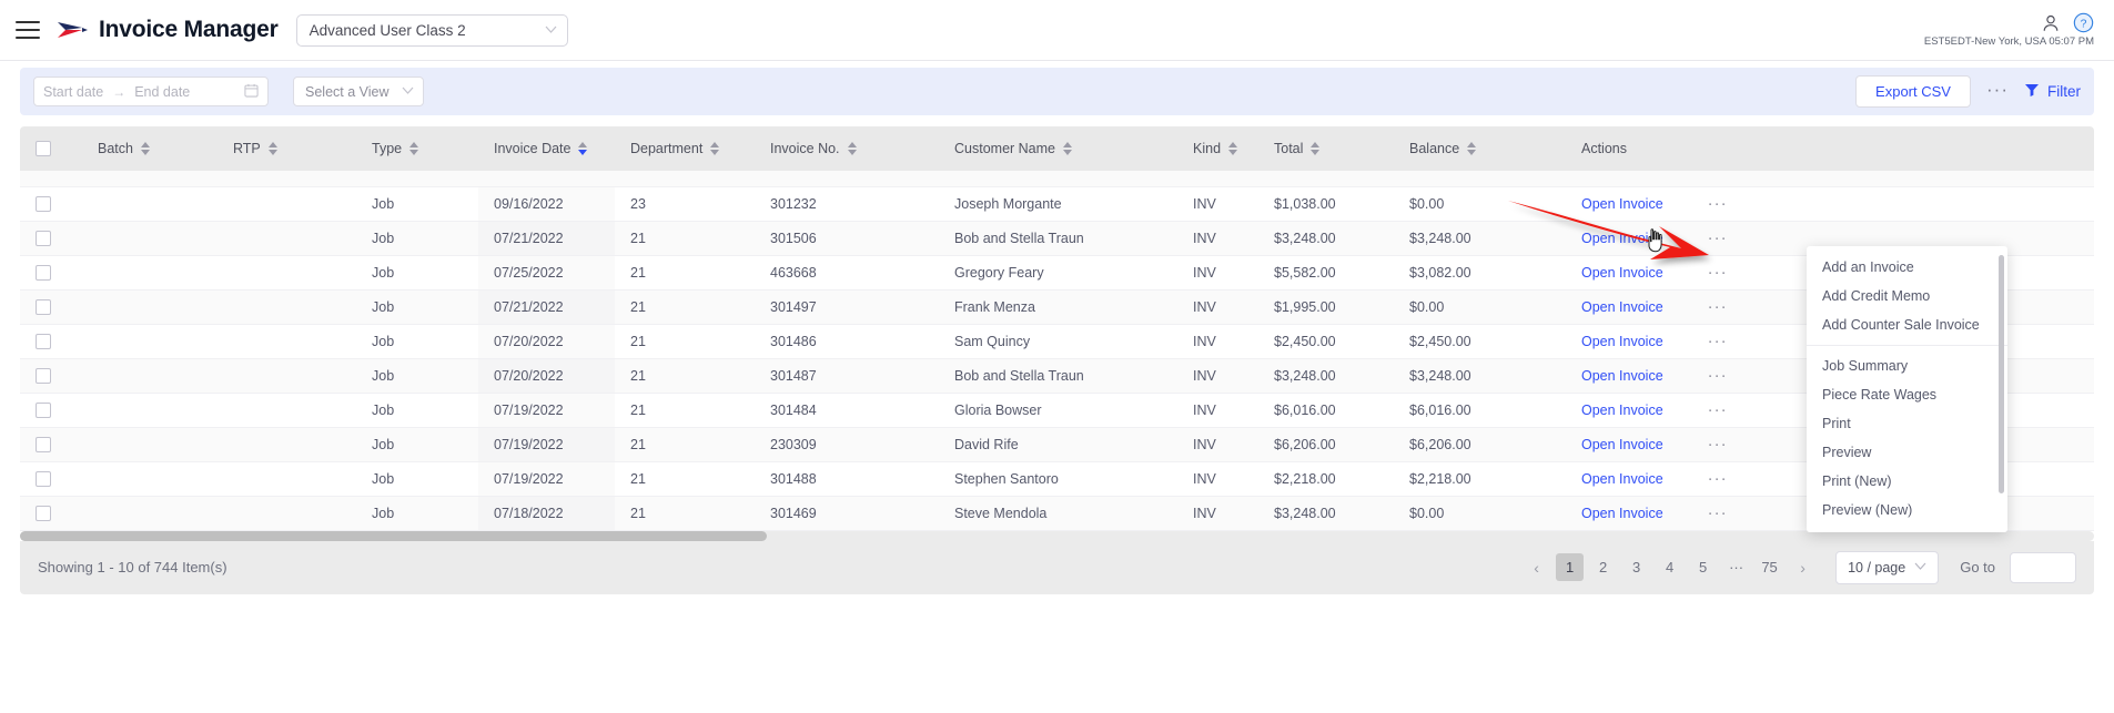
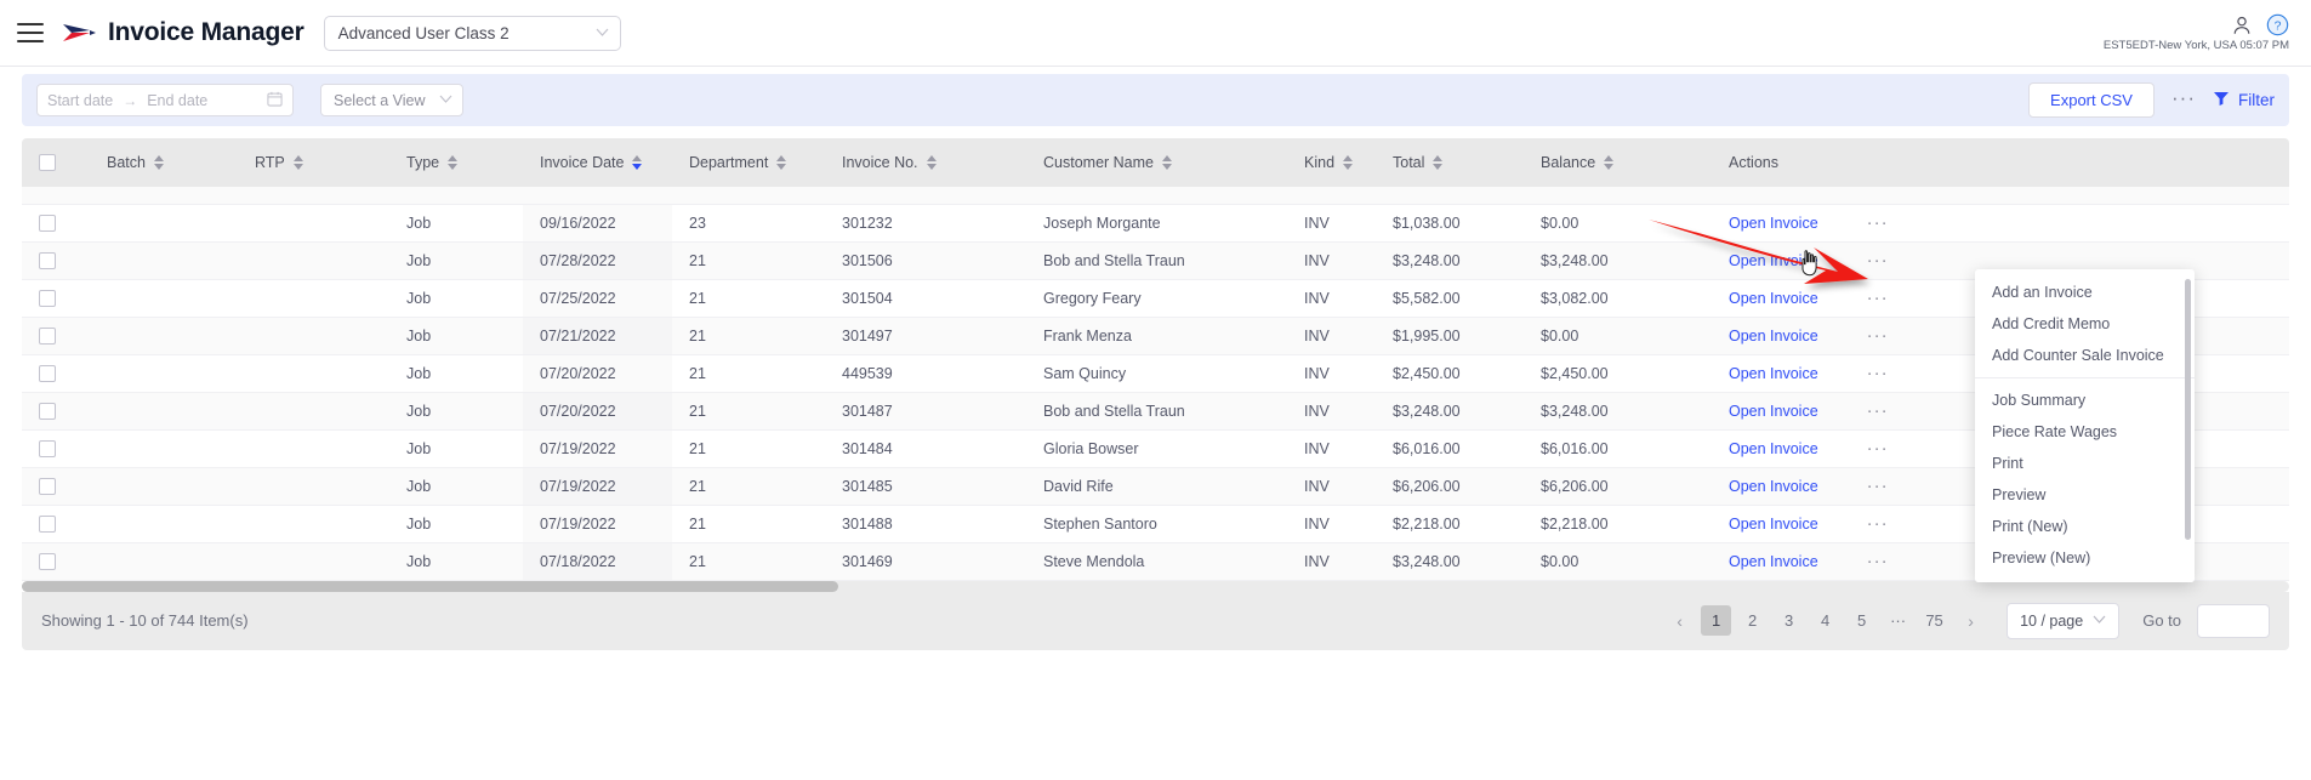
  Invoice Manager
  Advanced User Class 2
  ?
  EST5EDT-New York, USA 05:07 PM
  Start date
  →
  End date
  Select a View
  Export CSV
  ···
  Filter
  	Batch	RTP	Type	Invoice Date	Department	Invoice No.	Customer Name	Kind	Total	Balance	Actions
  			Job	09/16/2022	23	301232	Joseph Morgante	INV	$1,038.00	$0.00	Open Invoice ···
- 			Job	07/21/2022	21	301506	Bob and Stella Traun	INV	$3,248.00	$3,248.00	Open Inoi ···
+ 			Job	07/28/2022	21	301506	Bob and Stella Traun	INV	$3,248.00	$3,248.00	Open Inoi ···
- 			Job	07/25/2022	21	463668	Gregory Feary	INV	$5,582.00	$3,082.00	Open Invoice ···
+ 			Job	07/25/2022	21	301504	Gregory Feary	INV	$5,582.00	$3,082.00	Open Invoice ···
  			Job	07/21/2022	21	301497	Frank Menza	INV	$1,995.00	$0.00	Open Invoice ···
- 			Job	07/20/2022	21	301486	Sam Quincy	INV	$2,450.00	$2,450.00	Open Invoice ···
+ 			Job	07/20/2022	21	449539	Sam Quincy	INV	$2,450.00	$2,450.00	Open Invoice ···
  			Job	07/20/2022	21	301487	Bob and Stella Traun	INV	$3,248.00	$3,248.00	Open Invoice ···
  			Job	07/19/2022	21	301484	Gloria Bowser	INV	$6,016.00	$6,016.00	Open Invoice ···
- 			Job	07/19/2022	21	230309	David Rife	INV	$6,206.00	$6,206.00	Open Invoice ···
+ 			Job	07/19/2022	21	301485	David Rife	INV	$6,206.00	$6,206.00	Open Invoice ···
  			Job	07/19/2022	21	301488	Stephen Santoro	INV	$2,218.00	$2,218.00	Open Invoice ···
  			Job	07/18/2022	21	301469	Steve Mendola	INV	$3,248.00	$0.00	Open Invoice ···
  Showing 1 - 10 of 744 Item(s)
  ‹
  1
  2
  3
  4
  5
  ···
  75
  ›
  10 / page
  Go to
  Add an Invoice
  Add Credit Memo
  Add Counter Sale Invoice
  Job Summary
  Piece Rate Wages
  Print
  Preview
  Print (New)
  Preview (New)
